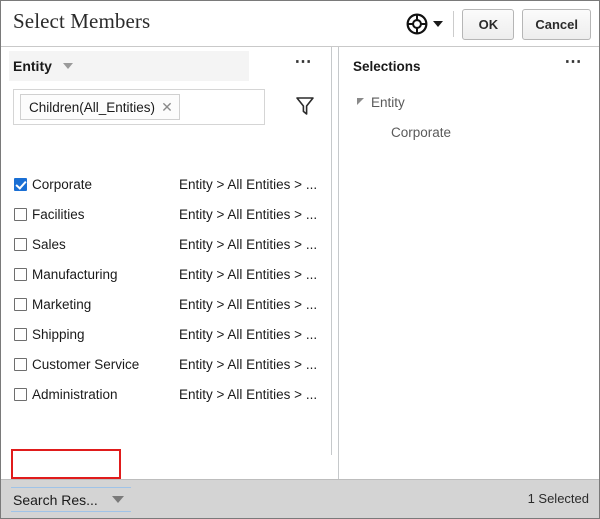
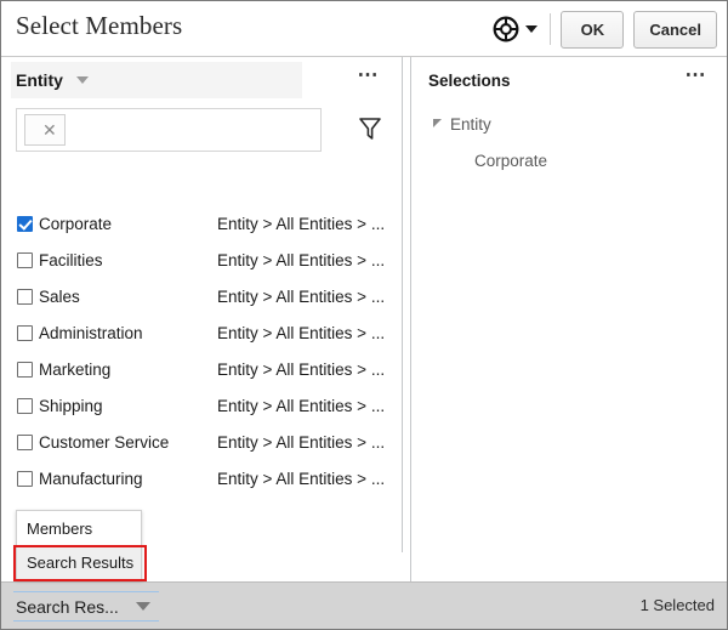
  Select Members
  OK
  Cancel
  Entity
  ⋯
- Children(All_Entities)
  ✕
  Corporate
  Entity > All Entities > ...
  Facilities
  Entity > All Entities > ...
  Sales
  Entity > All Entities > ...
- Manufacturing
+ Administration
  Entity > All Entities > ...
  Marketing
  Entity > All Entities > ...
  Shipping
  Entity > All Entities > ...
  Customer Service
  Entity > All Entities > ...
- Administration
+ Manufacturing
  Entity > All Entities > ...
  Selections
  ⋯
  Entity
  Corporate
+ Members
+ Search Results
  Search Res...
  1 Selected
